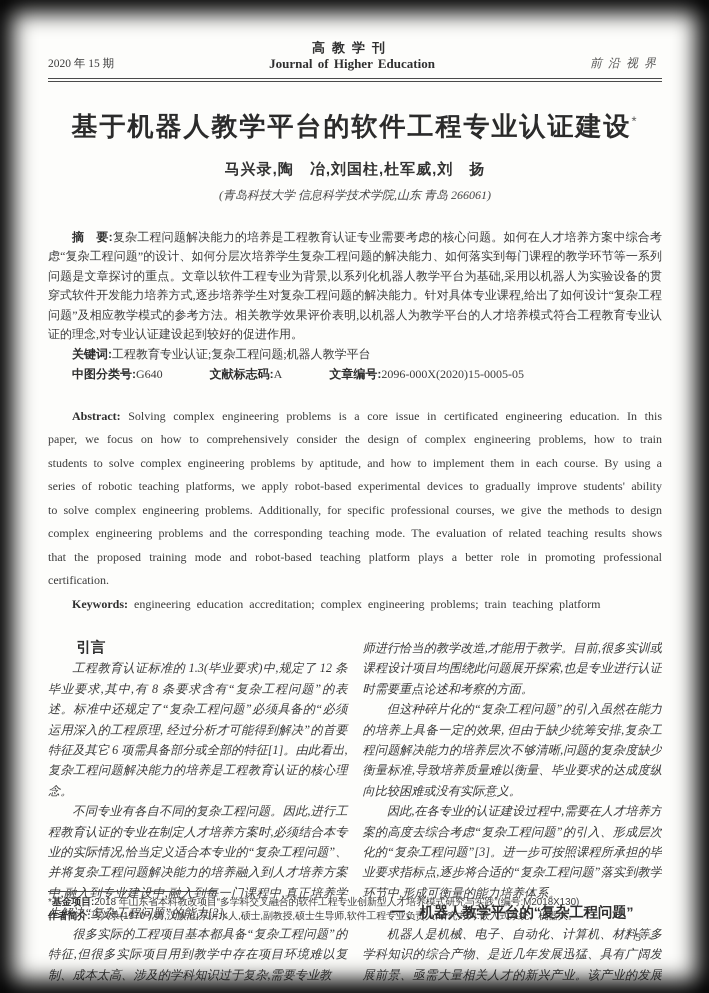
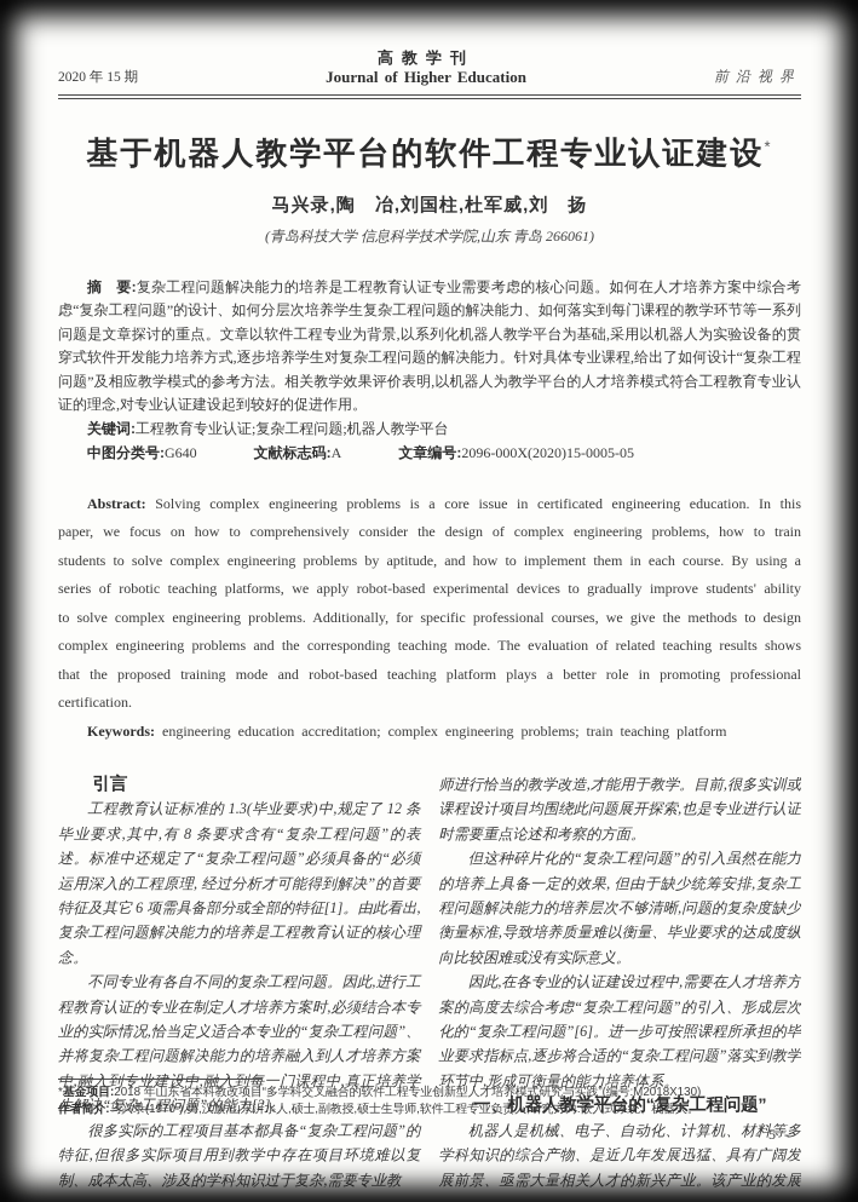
  2020 年 15 期
  高教学刊
  Journal of Higher Education
  前沿视界
  基于机器人教学平台的软件工程专业认证建设*
  马兴录,陶 冶,刘国柱,杜军威,刘 扬
  (青岛科技大学 信息科学技术学院,山东 青岛 266061)
  摘 要:复杂工程问题解决能力的培养是工程教育认证专业需要考虑的核心问题。如何在人才培养方案中综合考虑“复杂工程问题”的设计、如何分层次培养学生复杂工程问题的解决能力、如何落实到每门课程的教学环节等一系列问题是文章探讨的重点。文章以软件工程专业为背景,以系列化机器人教学平台为基础,采用以机器人为实验设备的贯穿式软件开发能力培养方式,逐步培养学生对复杂工程问题的解决能力。针对具体专业课程,给出了如何设计“复杂工程问题”及相应教学模式的参考方法。相关教学效果评价表明,以机器人为教学平台的人才培养模式符合工程教育专业认证的理念,对专业认证建设起到较好的促进作用。
  关键词:工程教育专业认证;复杂工程问题;机器人教学平台
  中图分类号:G640 文献标志码:A 文章编号:2096-000X(2020)15-0005-05
  Abstract: Solving complex engineering problems is a core issue in certificated engineering education. In this paper, we focus on how to comprehensively consider the design of complex engineering problems, how to train students to solve complex engineering problems by aptitude, and how to implement them in each course. By using a series of robotic teaching platforms, we apply robot-based experimental devices to gradually improve students' ability to solve complex engineering problems. Additionally, for specific professional courses, we give the methods to design complex engineering problems and the corresponding teaching mode. The evaluation of related teaching results shows that the proposed training mode and robot-based teaching platform plays a better role in promoting professional certification.
  Keywords: engineering education accreditation; complex engineering problems; train teaching platform
  引言
  工程教育认证标准的 1.3(毕业要求)中,规定了 12 条毕业要求,其中,有 8 条要求含有“复杂工程问题”的表述。标准中还规定了“复杂工程问题”必须具备的“必须运用深入的工程原理, 经过分析才可能得到解决”的首要特征及其它 6 项需具备部分或全部的特征[1]。由此看出,复杂工程问题解决能力的培养是工程教育认证的核心理念。
  不同专业有各自不同的复杂工程问题。因此,进行工程教育认证的专业在制定人才培养方案时,必须结合本专业的实际情况,恰当定义适合本专业的“复杂工程问题”、并将复杂工程问题解决能力的培养融入到人才培养方案中,融入到专业建设中,融入到每一门课程中,真正培养学生解决“复杂工程问题”的能力[2]。
  很多实际的工程项目基本都具备“复杂工程问题”的特征,但很多实际项目用到教学中存在项目环境难以复制、成本太高、涉及的学科知识过于复杂,需要专业教
  师进行恰当的教学改造,才能用于教学。目前,很多实训或课程设计项目均围绕此问题展开探索,也是专业进行认证时需要重点论述和考察的方面。
  但这种碎片化的“复杂工程问题”的引入虽然在能力的培养上具备一定的效果, 但由于缺少统筹安排,复杂工程问题解决能力的培养层次不够清晰,问题的复杂度缺少衡量标准,导致培养质量难以衡量、毕业要求的达成度纵向比较困难或没有实际意义。
- 因此,在各专业的认证建设过程中,需要在人才培养方案的高度去综合考虑“复杂工程问题”的引入、形成层次化的“复杂工程问题”[3]。进一步可按照课程所承担的毕业要求指标点,逐步将合适的“复杂工程问题”落实到教学环节中,形成可衡量的能力培养体系。
+ 因此,在各专业的认证建设过程中,需要在人才培养方案的高度去综合考虑“复杂工程问题”的引入、形成层次化的“复杂工程问题”[6]。进一步可按照课程所承担的毕业要求指标点,逐步将合适的“复杂工程问题”落实到教学环节中,形成可衡量的能力培养体系。
  一、机器人教学平台的“复杂工程问题”
  机器人是机械、电子、自动化、计算机、材料等多学科知识的综合产物、是近几年发展迅猛、具有广阔发展前景、亟需大量相关人才的新兴产业。该产业的发展
  *基金项目:2018 年山东省本科教改项目“多学科交叉融合的软件工程专业创新型人才培养模式研究与实践”(编号:M2018X130)
  作者简介:马兴录(1970-),男,汉族,山东沂水人,硕士,副教授,硕士生导师,软件工程专业负责人,研究方向:嵌入式系统、机器人。
  - 5 -
